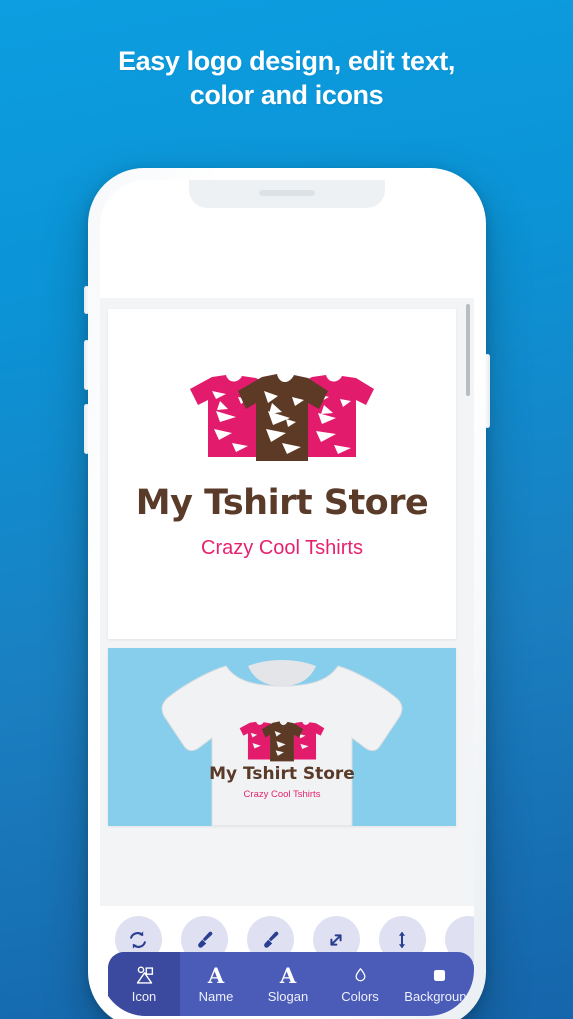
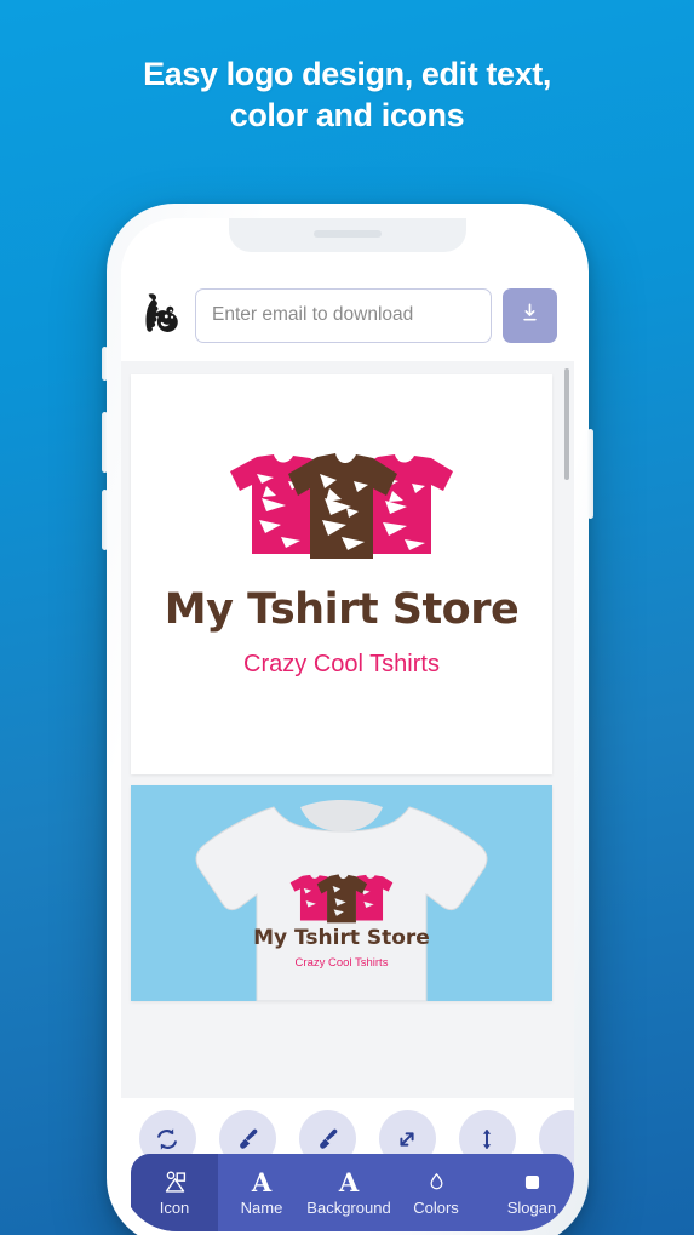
  Easy logo design, edit text,
  color and icons
+ Enter email to download
  My Tshirt Store
  Crazy Cool Tshirts
  My Tshirt Store
  Crazy Cool Tshirts
  Icon
  A
  Name
  A
- Slogan
+ Background
  Colors
- Background
+ Slogan
